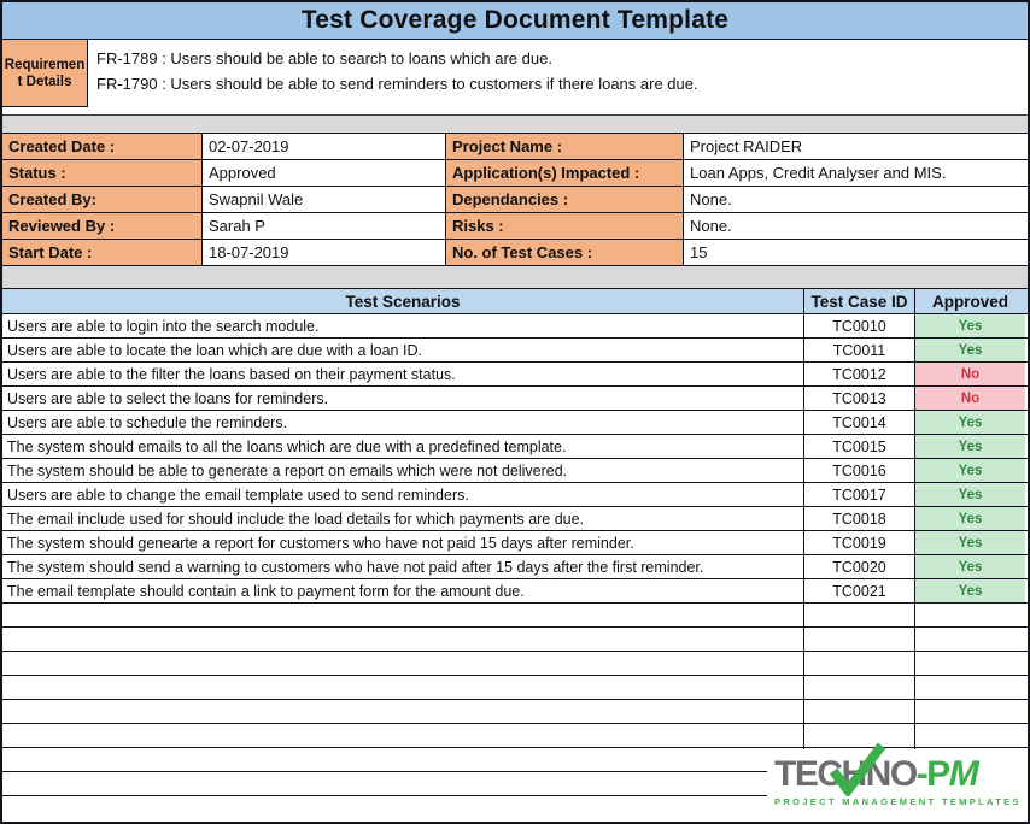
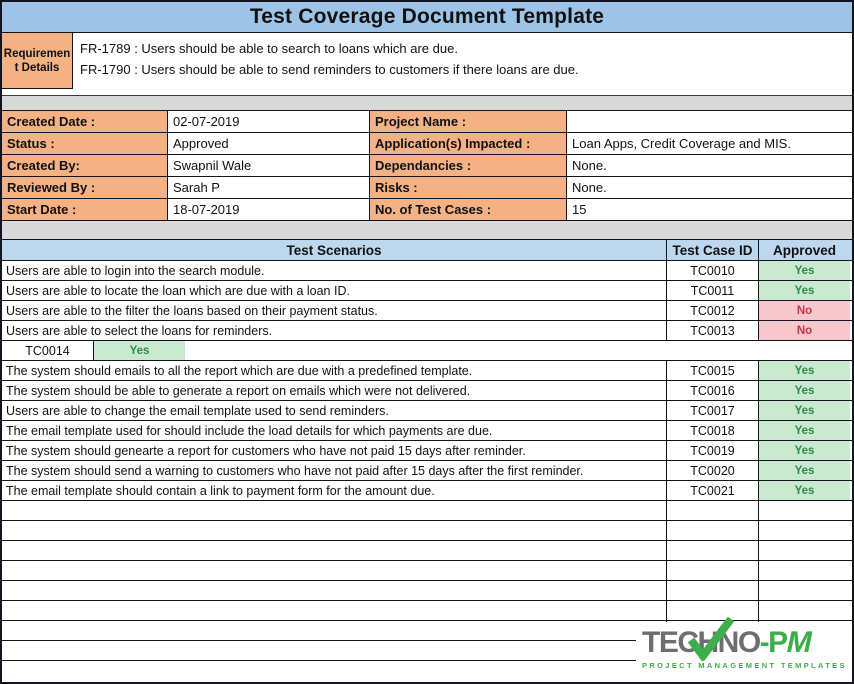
  Test Coverage Document Template
  Requirement Details
  FR-1789 : Users should be able to search to loans which are due.
  FR-1790 : Users should be able to send reminders to customers if there loans are due.
  Created Date :
  02-07-2019
  Project Name :
- Project RAIDER
  Status :
  Approved
  Application(s) Impacted :
- Loan Apps, Credit Analyser and MIS.
+ Loan Apps, Credit Coverage and MIS.
  Created By:
  Swapnil Wale
  Dependancies :
  None.
  Reviewed By :
  Sarah P
  Risks :
  None.
  Start Date :
  18-07-2019
  No. of Test Cases :
  15
  Test Scenarios
  Test Case ID
  Approved
  Users are able to login into the search module.
  TC0010
  Yes
  Users are able to locate the loan which are due with a loan ID.
  TC0011
  Yes
  Users are able to the filter the loans based on their payment status.
  TC0012
  No
  Users are able to select the loans for reminders.
  TC0013
  No
- Users are able to schedule the reminders.
  TC0014
  Yes
- The system should emails to all the loans which are due with a predefined template.
+ The system should emails to all the report which are due with a predefined template.
  TC0015
  Yes
  The system should be able to generate a report on emails which were not delivered.
  TC0016
  Yes
  Users are able to change the email template used to send reminders.
  TC0017
  Yes
- The email include used for should include the load details for which payments are due.
+ The email template used for should include the load details for which payments are due.
  TC0018
  Yes
  The system should genearte a report for customers who have not paid 15 days after reminder.
  TC0019
  Yes
  The system should send a warning to customers who have not paid after 15 days after the first reminder.
  TC0020
  Yes
  The email template should contain a link to payment form for the amount due.
  TC0021
  Yes
  PROJECT MANAGEMENT TEMPLATES
